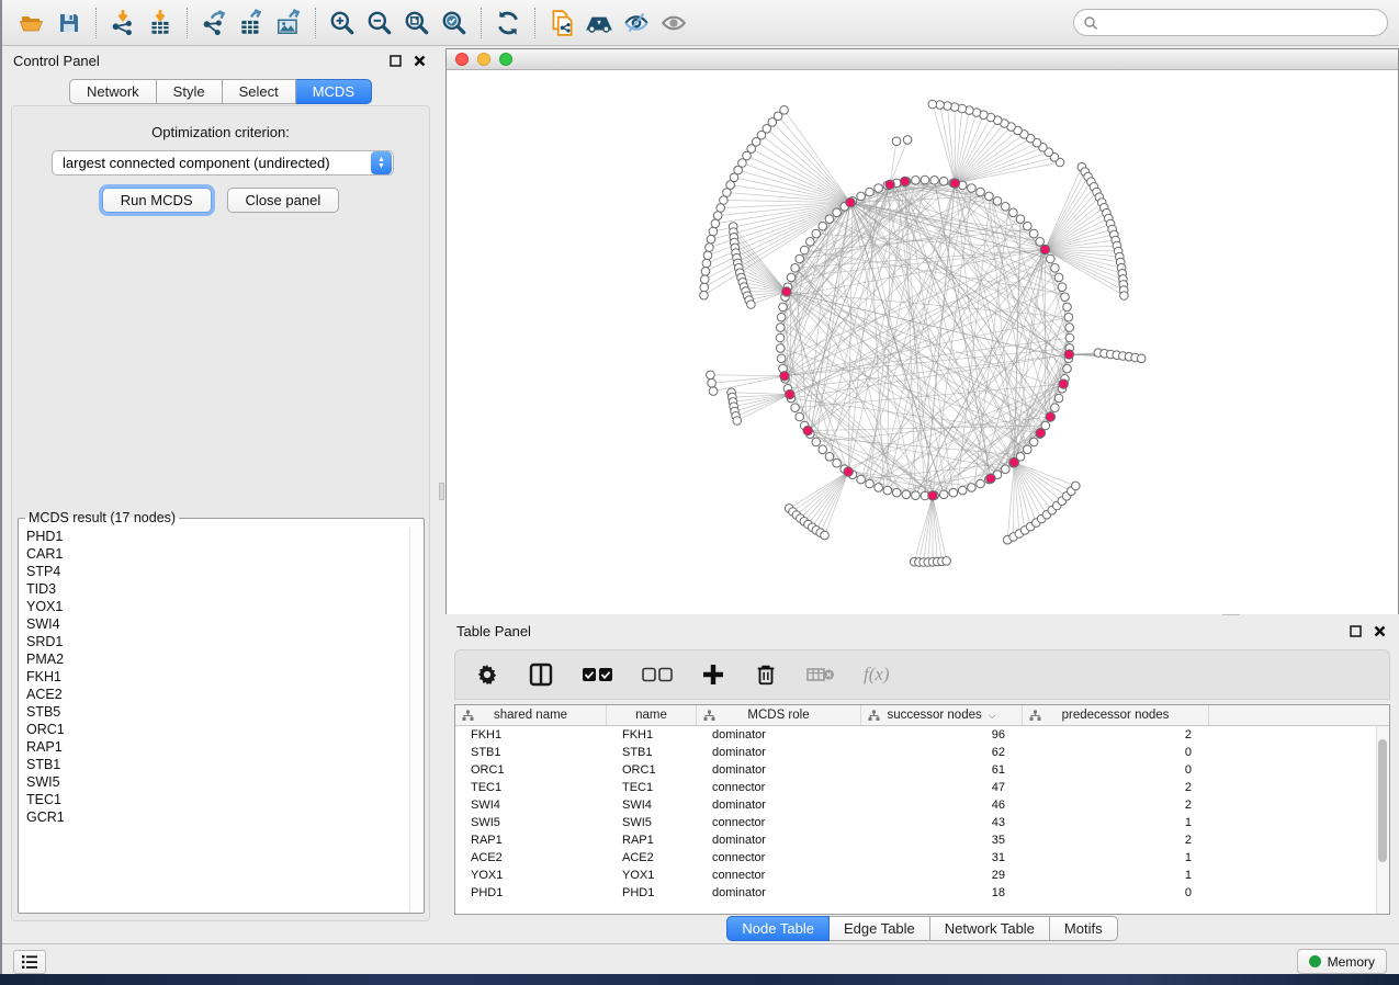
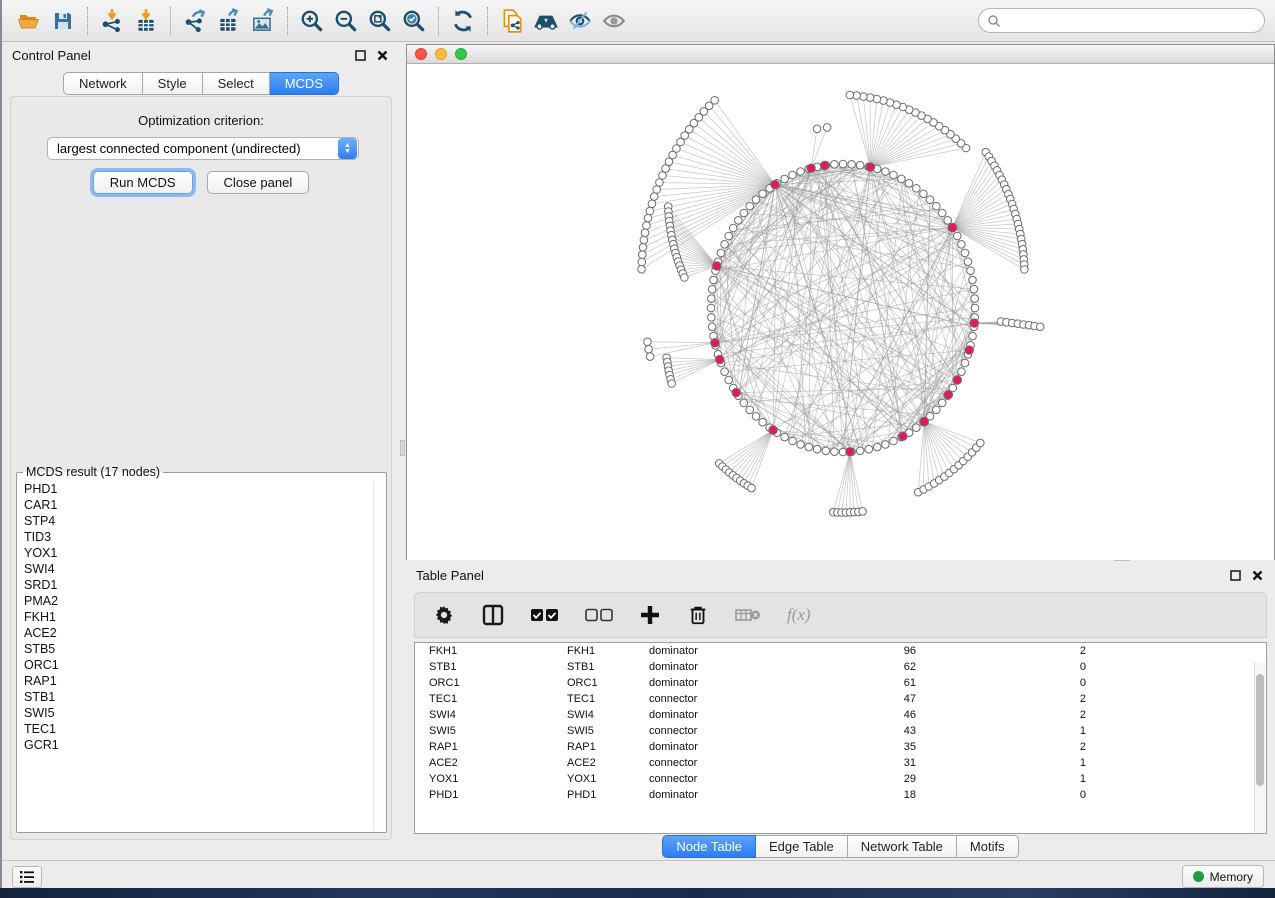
  Control Panel
  Network
  Style
  Select
  MCDS
  Optimization criterion:
  largest connected component (undirected)
  Run MCDS
  Close panel
  MCDS result (17 nodes)
  PHD1
  CAR1
  STP4
  TID3
  YOX1
  SWI4
  SRD1
  PMA2
  FKH1
  ACE2
  STB5
  ORC1
  RAP1
  STB1
  SWI5
  TEC1
  GCR1
  Table Panel
  f(x)
- shared name
- name
- MCDS role
- successor nodes
- ⌵
- predecessor nodes
  FKH1
  FKH1
  dominator
  96
  2
  STB1
  STB1
  dominator
  62
  0
  ORC1
  ORC1
  dominator
  61
  0
  TEC1
  TEC1
  connector
  47
  2
  SWI4
  SWI4
  dominator
  46
  2
  SWI5
  SWI5
  connector
  43
  1
  RAP1
  RAP1
  dominator
  35
  2
  ACE2
  ACE2
  connector
  31
  1
  YOX1
  YOX1
  connector
  29
  1
  PHD1
  PHD1
  dominator
  18
  0
  Node Table
  Edge Table
  Network Table
  Motifs
  Memory
